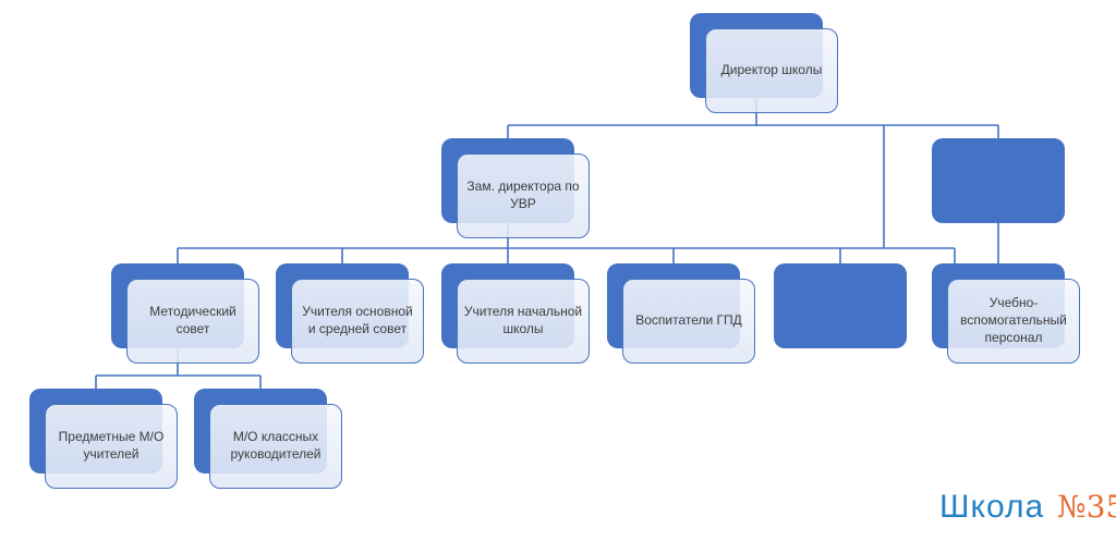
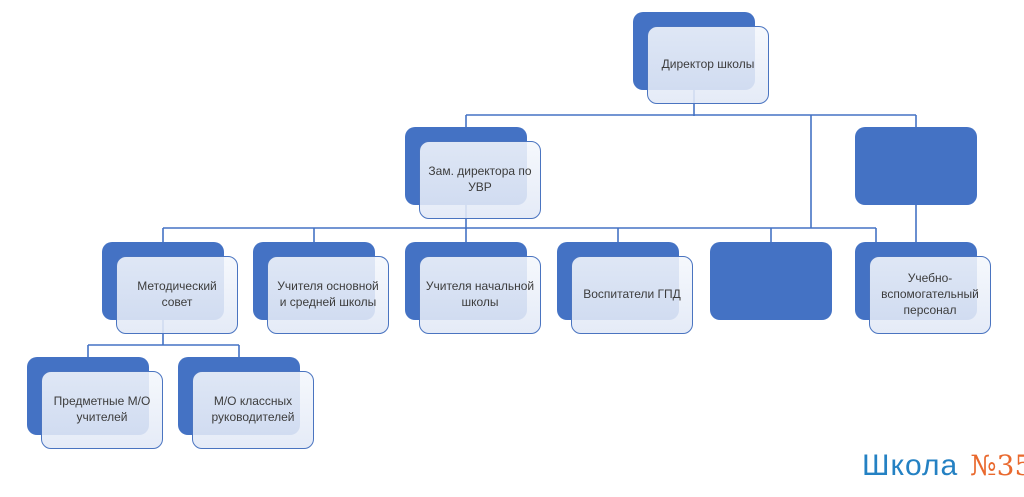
  Школа №35
  Директор школы
  Зам. директора по УВР
  Методический совет
- Учителя основной и средней совет
+ Учителя основной и средней школы
  Учителя начальной школы
  Воспитатели ГПД
  Учебно-вспомогательный персонал
  Предметные М/О учителей
  М/О классных руководителей
